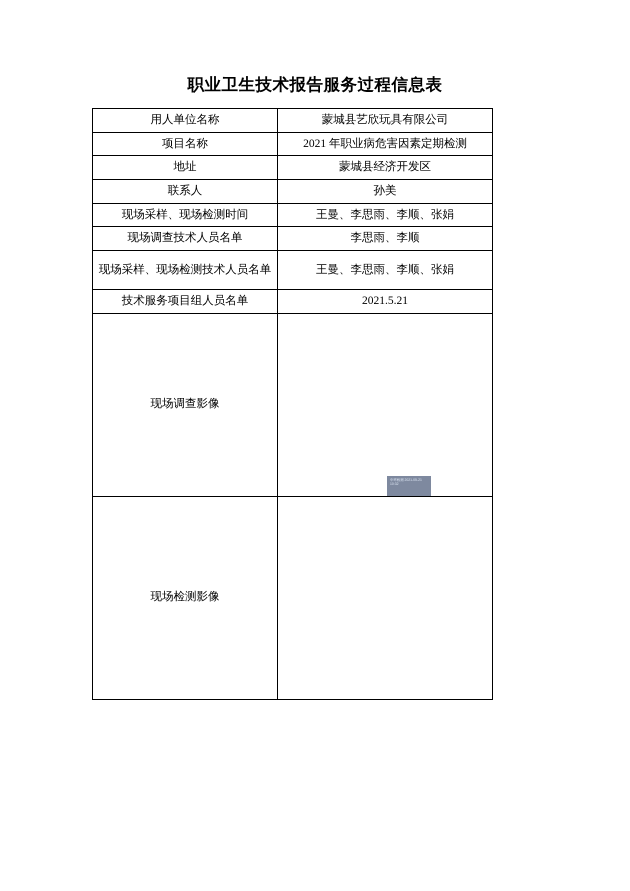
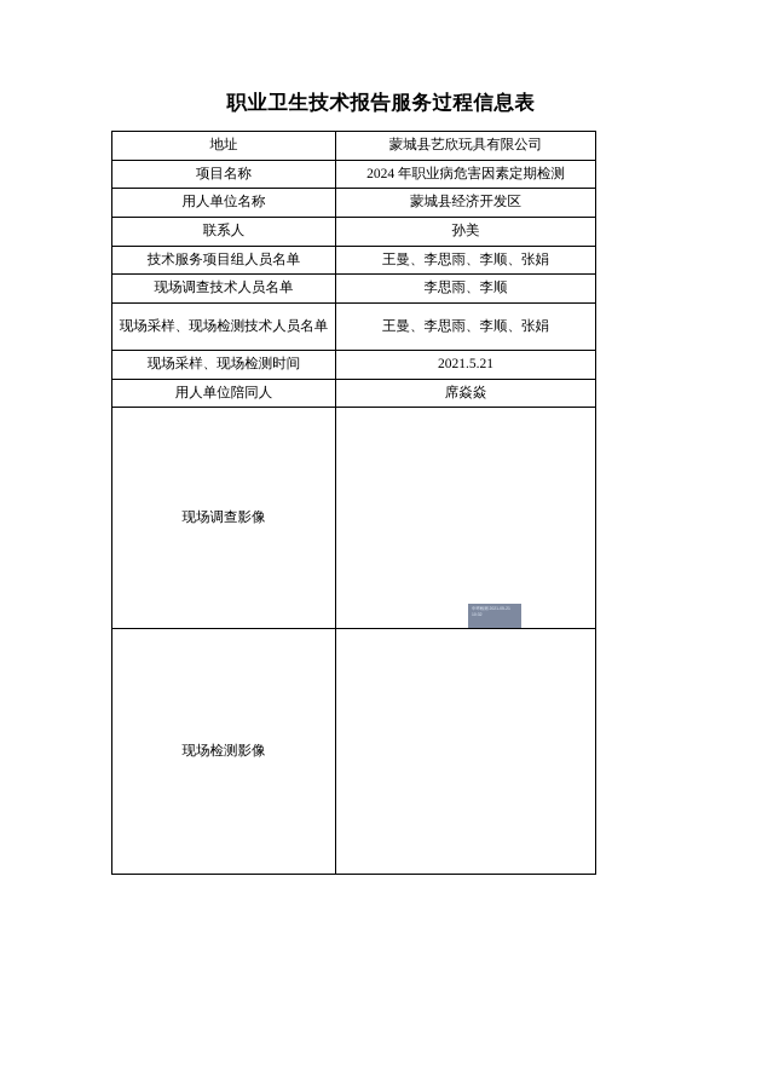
  职业卫生技术报告服务过程信息表
- 用人单位名称	蒙城县艺欣玩具有限公司
+ 地址	蒙城县艺欣玩具有限公司
- 项目名称	2021 年职业病危害因素定期检测
+ 项目名称	2024 年职业病危害因素定期检测
- 地址	蒙城县经济开发区
+ 用人单位名称	蒙城县经济开发区
  联系人	孙美
- 现场采样、现场检测时间	王曼、李思雨、李顺、张娟
+ 技术服务项目组人员名单	王曼、李思雨、李顺、张娟
  现场调查技术人员名单	李思雨、李顺
  现场采样、现场检测技术人员名单	王曼、李思雨、李顺、张娟
- 技术服务项目组人员名单	2021.5.21
+ 现场采样、现场检测时间	2021.5.21
+ 用人单位陪同人	席焱焱
  现场调查影像
